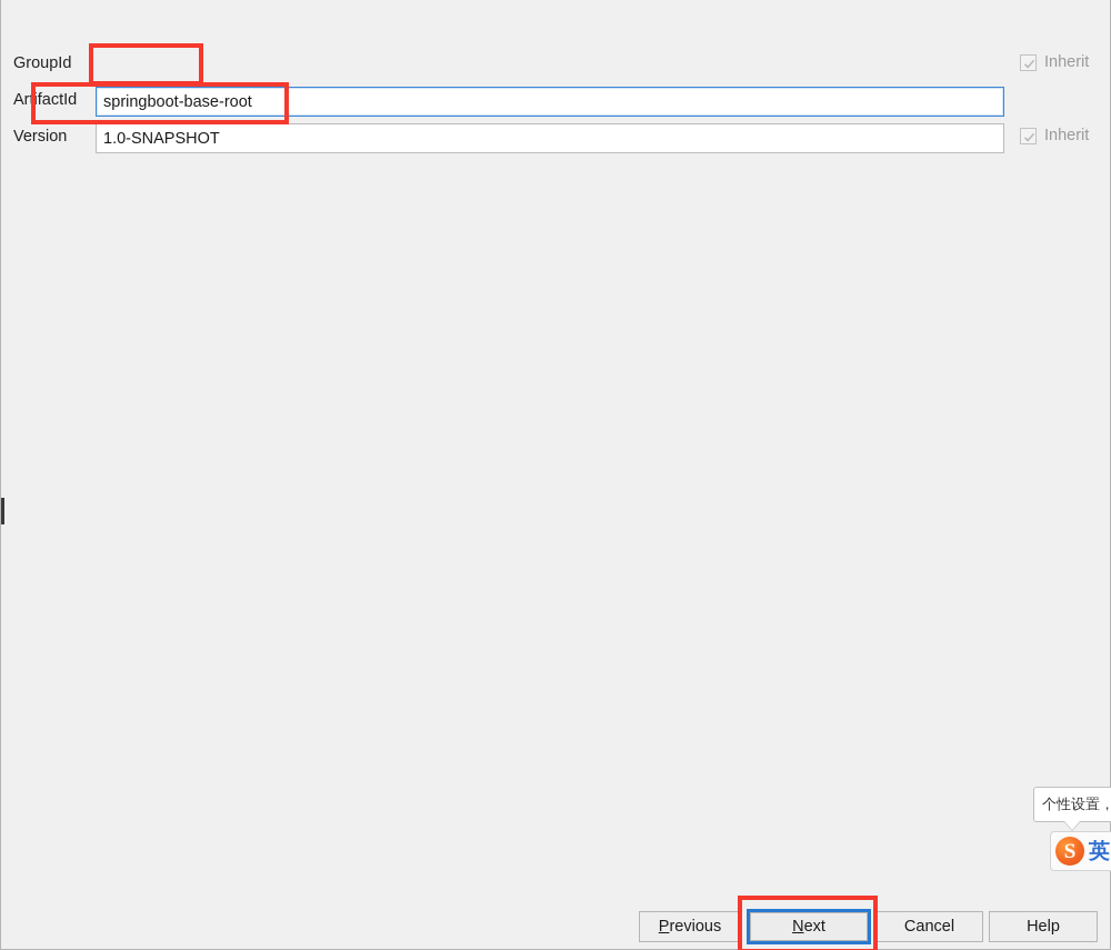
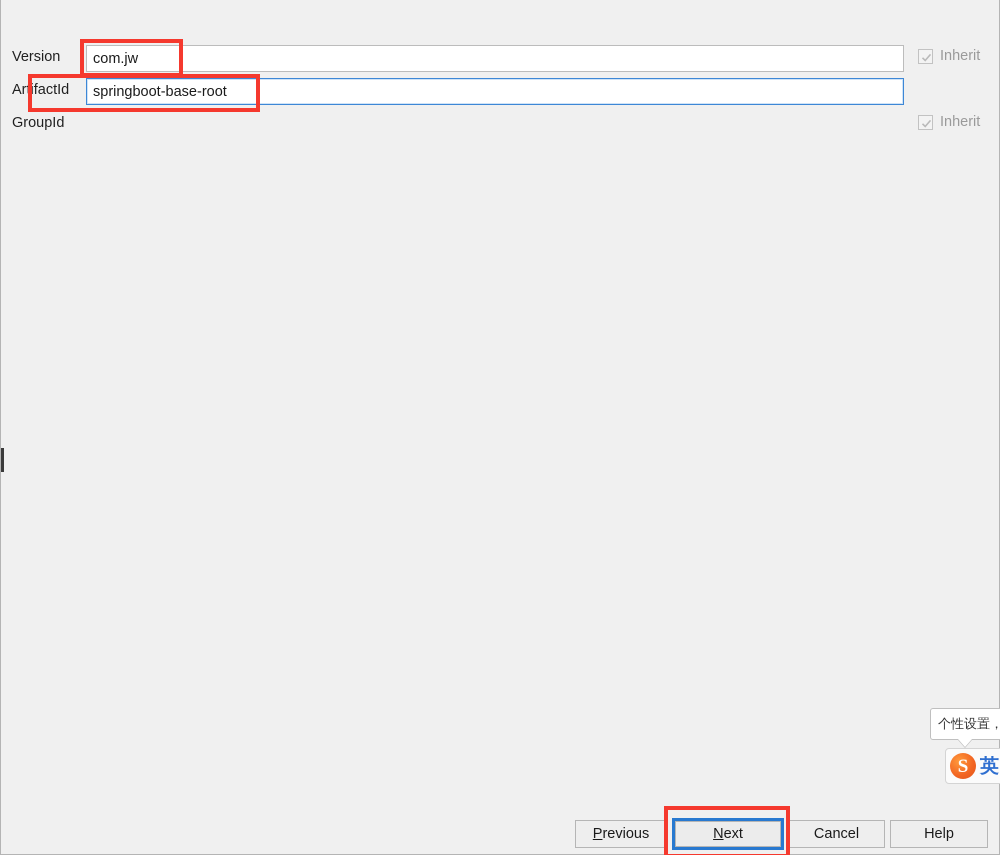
- GroupId
+ Version
+ com.jw
  Inherit
  ArtifactId
  springboot-base-root
- Version
+ GroupId
- 1.0-SNAPSHOT
  Inherit
  个性设置，
  S
  英
  P
  revious
  N
  ext
  Cancel
  Help
